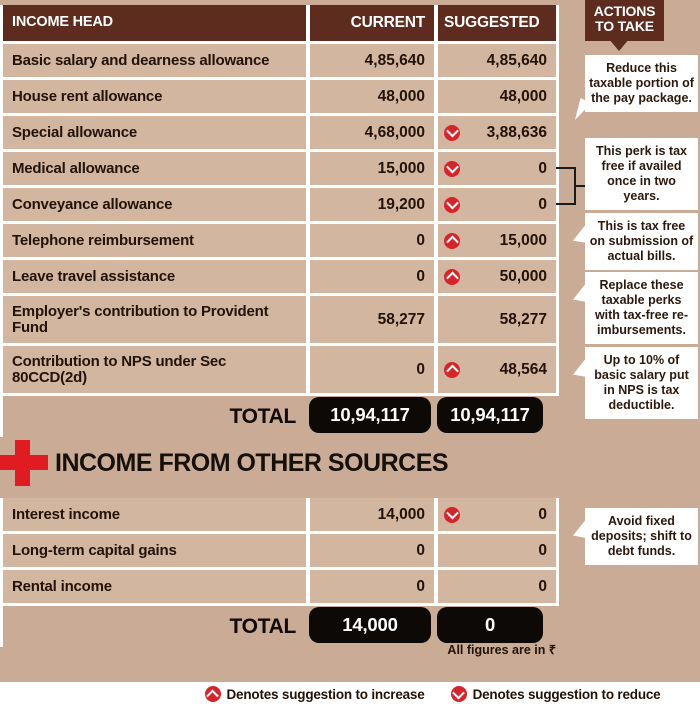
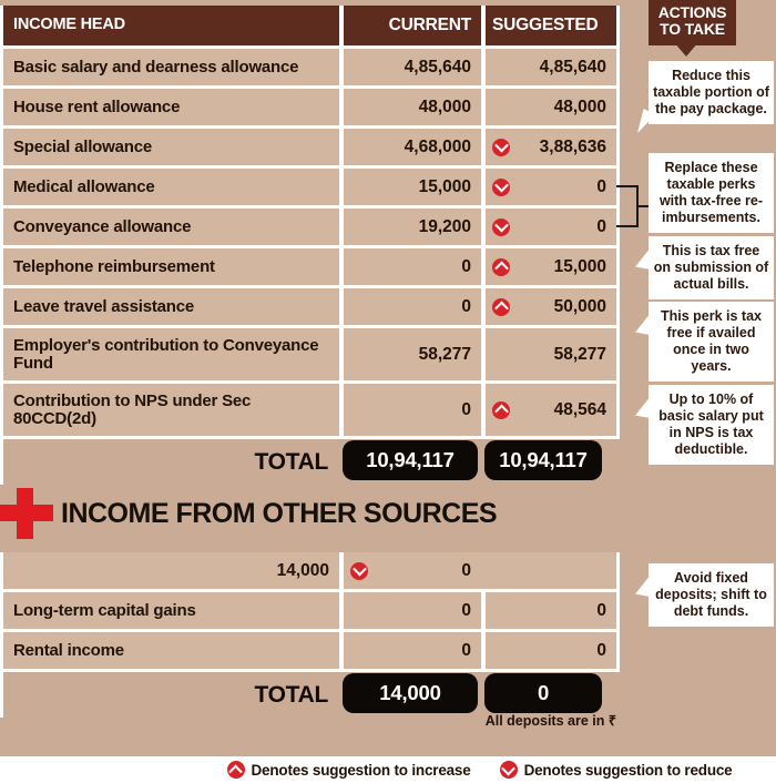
  INCOME HEAD
  CURRENT
  SUGGESTED
  Basic salary and dearness allowance
  4,85,640
  4,85,640
  House rent allowance
  48,000
  48,000
  Special allowance
  4,68,000
  3,88,636
  Medical allowance
  15,000
  0
  Conveyance allowance
  19,200
  0
  Telephone reimbursement
  0
  15,000
  Leave travel assistance
  0
  50,000
- Employer's contribution to Provident Fund
+ Employer's contribution to Conveyance Fund
  58,277
  58,277
  Contribution to NPS under Sec 80CCD(2d)
  0
  48,564
  TOTAL
  10,94,117
  10,94,117
  INCOME FROM OTHER SOURCES
- Interest income
  14,000
  0
  Long-term capital gains
  0
  0
  Rental income
  0
  0
  TOTAL
  14,000
  0
  ACTIONS TO TAKE
  Reduce this taxable portion of the pay package.
- This perk is tax free if availed once in two years.
+ Replace these taxable perks with tax-free re-imbursements.
  This is tax free on submission of actual bills.
- Replace these taxable perks with tax-free re-imbursements.
+ This perk is tax free if availed once in two years.
  Up to 10% of basic salary put in NPS is tax deductible.
  Avoid fixed deposits; shift to debt funds.
- All figures are in ₹
+ All deposits are in ₹
  Denotes suggestion to increase
  Denotes suggestion to reduce
